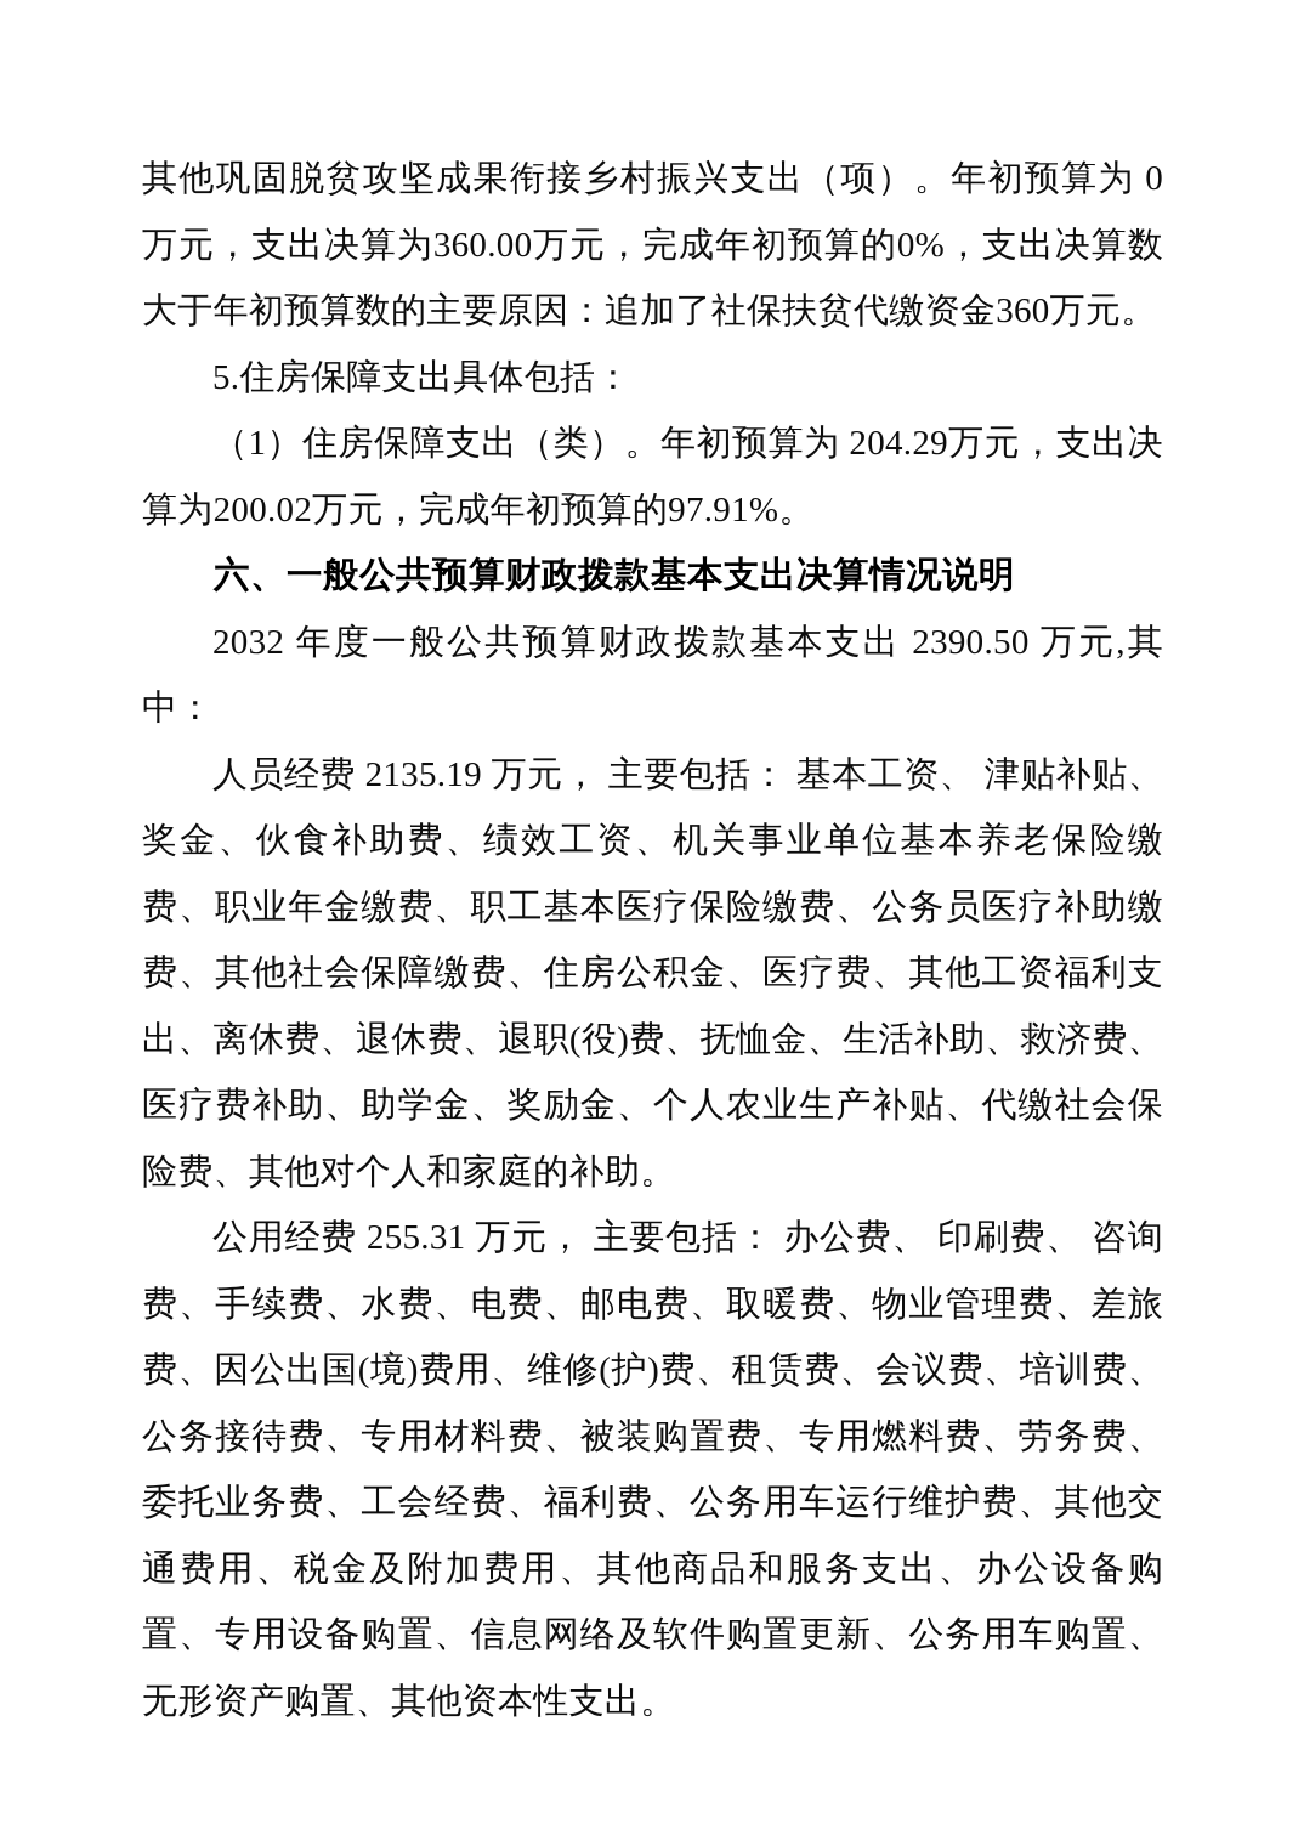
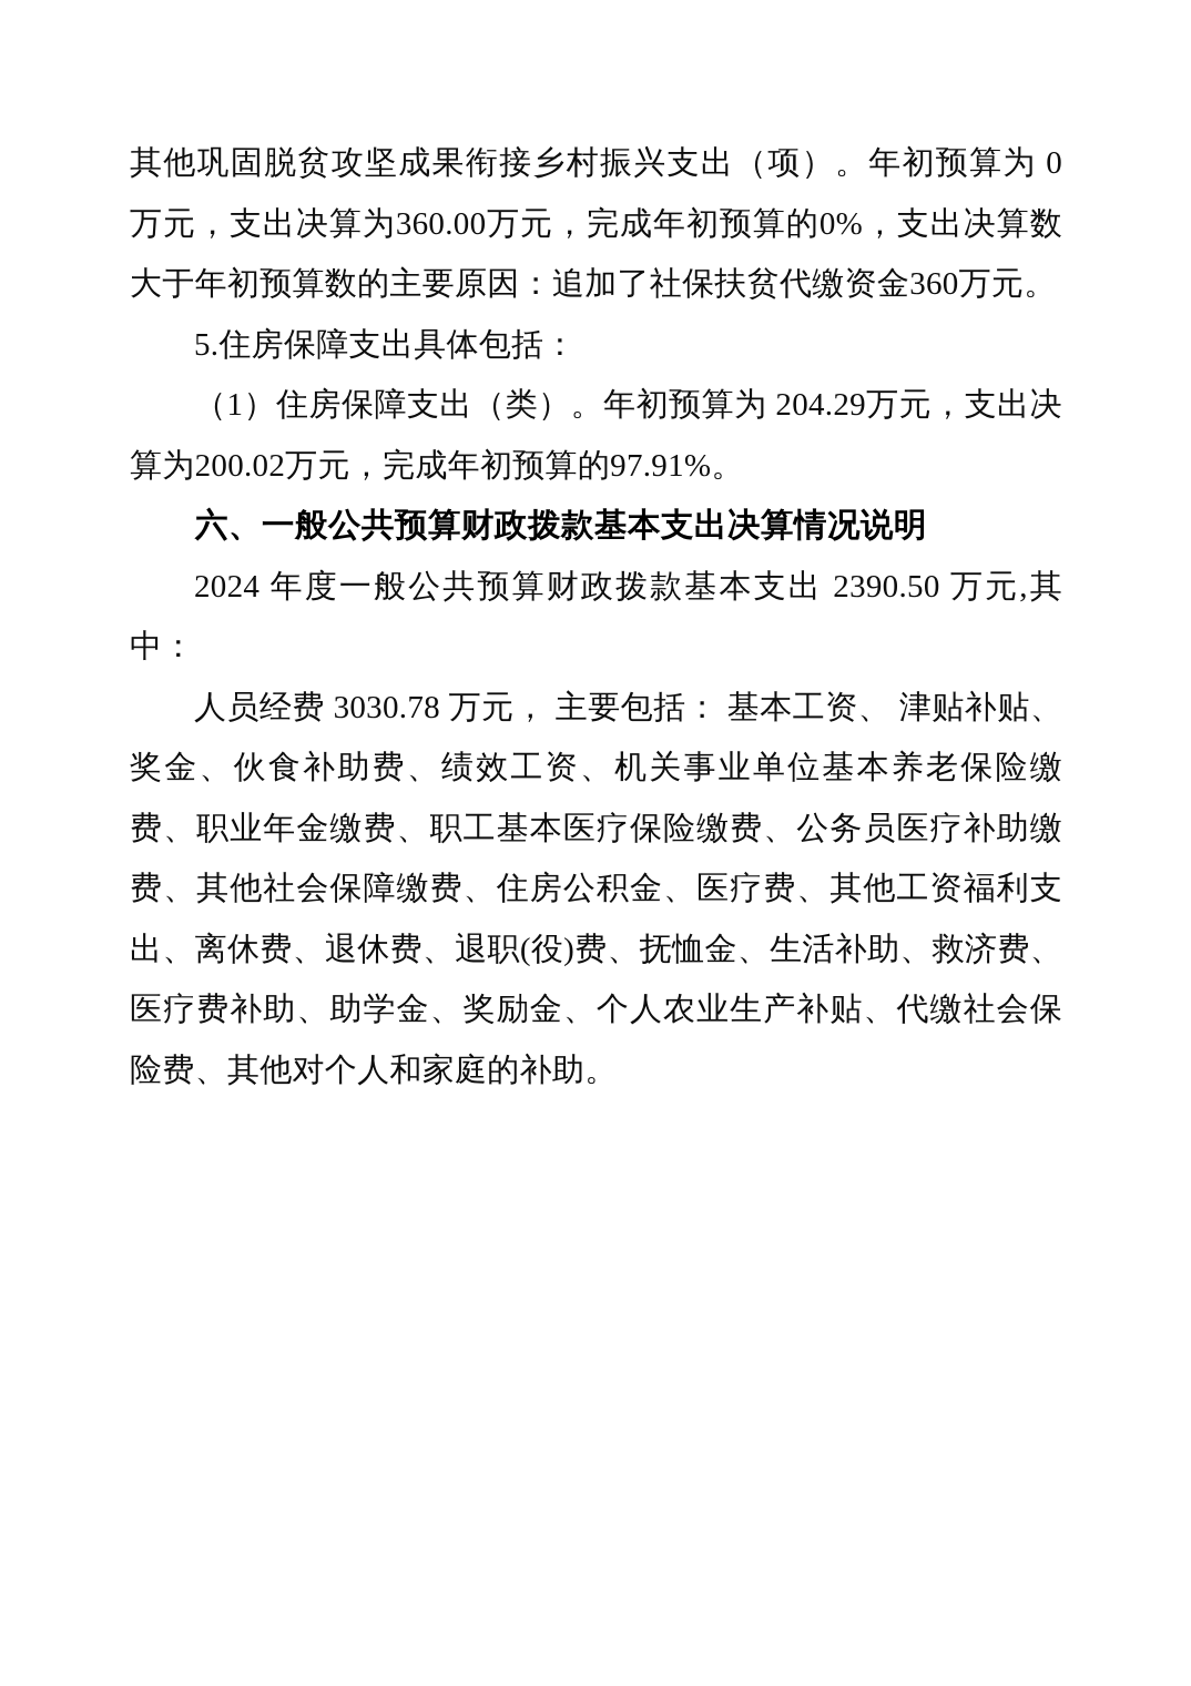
  其他巩固脱贫攻坚成果衔接乡村振兴支出（项）。年初预算为 0万元，支出决算为360.00万元，完成年初预算的0%，支出决算数大于年初预算数的主要原因：追加了社保扶贫代缴资金360万元。
  5.住房保障支出具体包括：
  （1）住房保障支出（类）。年初预算为 204.29万元，支出决算为200.02万元，完成年初预算的97.91%。
  六、一般公共预算财政拨款基本支出决算情况说明
- 2032 年度一般公共预算财政拨款基本支出 2390.50 万元,其中：
+ 2024 年度一般公共预算财政拨款基本支出 2390.50 万元,其中：
- 人员经费 2135.19 万元， 主要包括： 基本工资、 津贴补贴、 奖金、伙食补助费、绩效工资、机关事业单位基本养老保险缴费、职业年金缴费、职工基本医疗保险缴费、公务员医疗补助缴费、其他社会保障缴费、住房公积金、医疗费、其他工资福利支出、离休费、退休费、退职(役)费、抚恤金、生活补助、救济费、医疗费补助、助学金、奖励金、个人农业生产补贴、代缴社会保险费、其他对个人和家庭的补助。
+ 人员经费 3030.78 万元， 主要包括： 基本工资、 津贴补贴、 奖金、伙食补助费、绩效工资、机关事业单位基本养老保险缴费、职业年金缴费、职工基本医疗保险缴费、公务员医疗补助缴费、其他社会保障缴费、住房公积金、医疗费、其他工资福利支出、离休费、退休费、退职(役)费、抚恤金、生活补助、救济费、医疗费补助、助学金、奖励金、个人农业生产补贴、代缴社会保险费、其他对个人和家庭的补助。
- 公用经费 255.31 万元， 主要包括： 办公费、 印刷费、 咨询费、手续费、水费、电费、邮电费、取暖费、物业管理费、差旅费、因公出国(境)费用、维修(护)费、租赁费、会议费、培训费、公务接待费、专用材料费、被装购置费、专用燃料费、劳务费、委托业务费、工会经费、福利费、公务用车运行维护费、其他交通费用、税金及附加费用、其他商品和服务支出、办公设备购置、专用设备购置、信息网络及软件购置更新、公务用车购置、无形资产购置、其他资本性支出。
